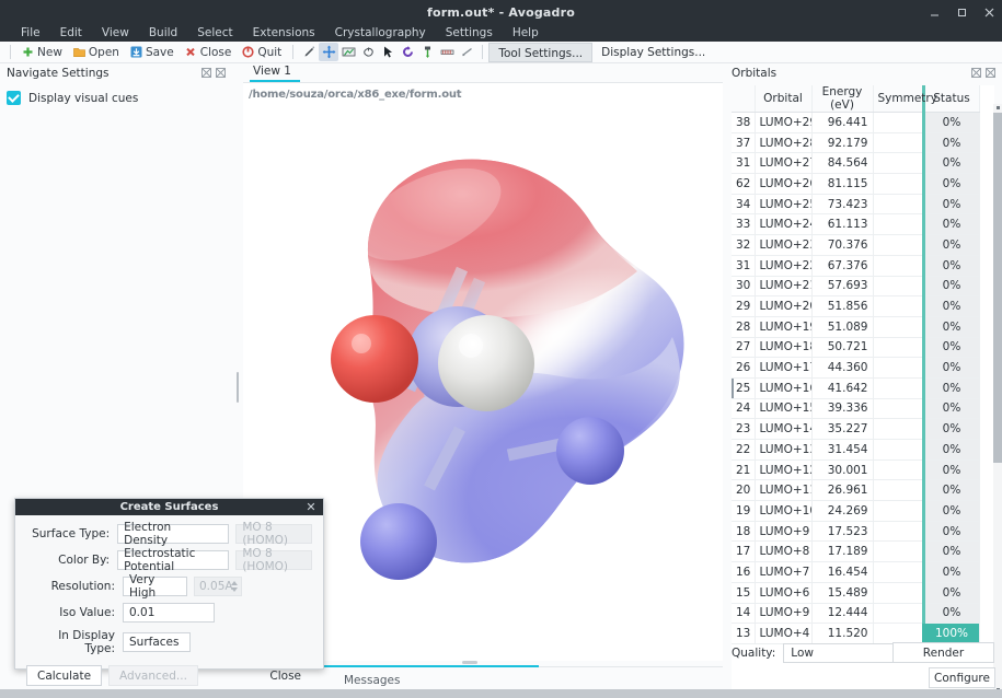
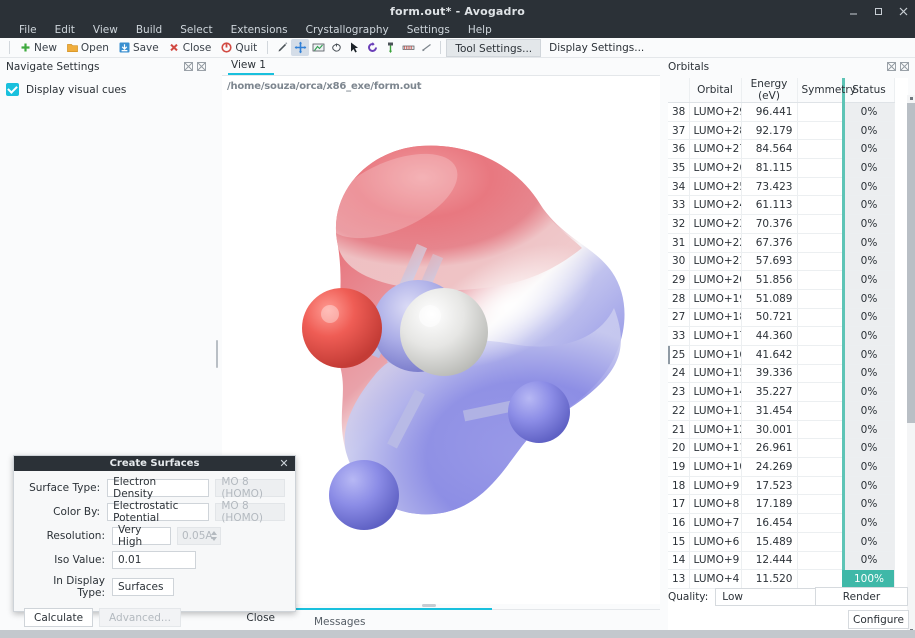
  form.out* - Avogadro
  File
  Edit
  View
  Build
  Select
  Extensions
  Crystallography
  Settings
  Help
  New
  Open
  Save
  Close
  Quit
  Tool Settings...
  Display Settings...
  Navigate Settings
  Display visual cues
  View 1
  /home/souza/orca/x86_exe/form.out
  Messages
  Orbitals
  	Orbital	Energy (eV)	Symmetr	Status
  38	LUMO+2	96.441		0%
  37	LUMO+2	92.179		0%
- 31	LUMO+2	84.564		0%
+ 36	LUMO+2	84.564		0%
- 62	LUMO+2	81.115		0%
+ 35	LUMO+2	81.115		0%
  34	LUMO+2	73.423		0%
  33	LUMO+2	61.113		0%
  32	LUMO+2	70.376		0%
  31	LUMO+2	67.376		0%
  30	LUMO+2	57.693		0%
  29	LUMO+2	51.856		0%
  28	LUMO+1	51.089		0%
  27	LUMO+1	50.721		0%
- 26	LUMO+1	44.360		0%
+ 33	LUMO+1	44.360		0%
  25	LUMO+1	41.642		0%
  24	LUMO+1	39.336		0%
  23	LUMO+1	35.227		0%
  22	LUMO+1	31.454		0%
  21	LUMO+1	30.001		0%
  20	LUMO+1	26.961		0%
  19	LUMO+1	24.269		0%
  18	LUMO+9	17.523		0%
  17	LUMO+8	17.189		0%
  16	LUMO+7	16.454		0%
  15	LUMO+6	15.489		0%
  14	LUMO+9	12.444		0%
  13	LUMO+4	11.520		100%
  Quality:
  Low
  Render
  Configure
  Create Surfaces
  ✕
  Surface Type:
  Electron Density
  MO 8 (HOMO)
  Color By:
  Electrostatic Potential
  MO 8 (HOMO)
  Resolution:
  Very High
  0.05A
  Iso Value:
  0.01
  In Display Type:
  Surfaces
  Calculate
  Advanced...
  Close
